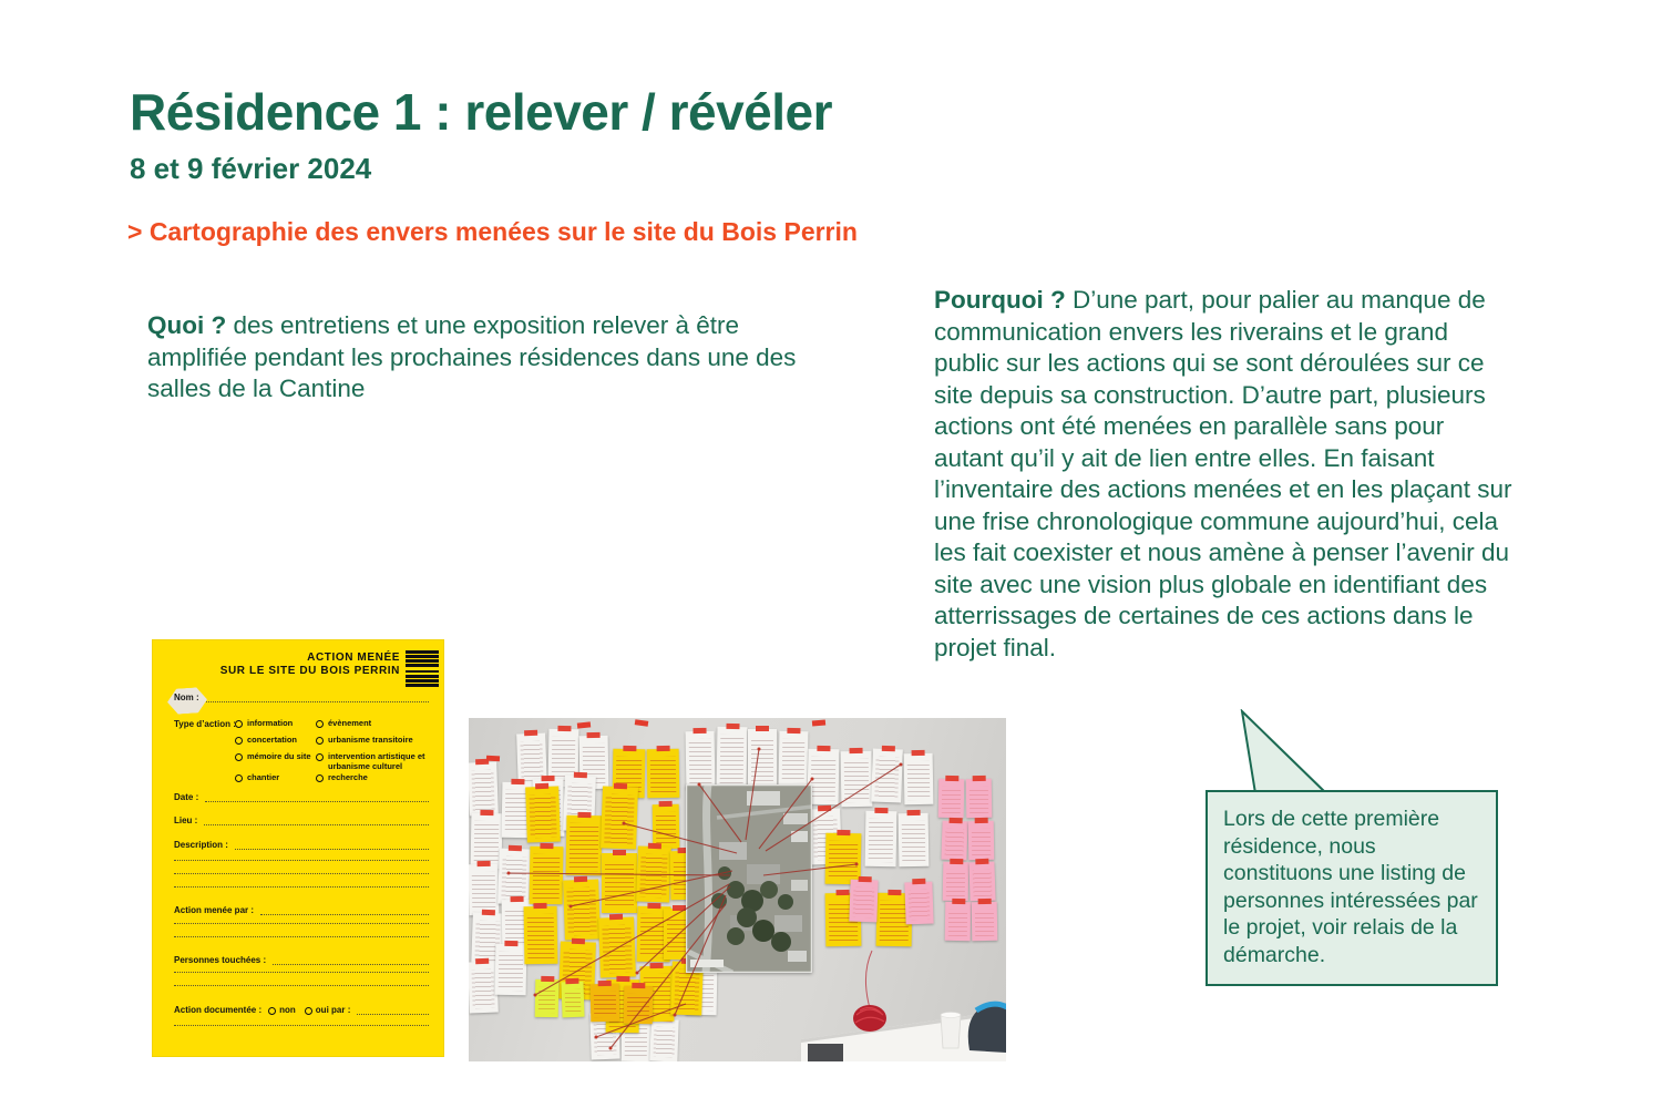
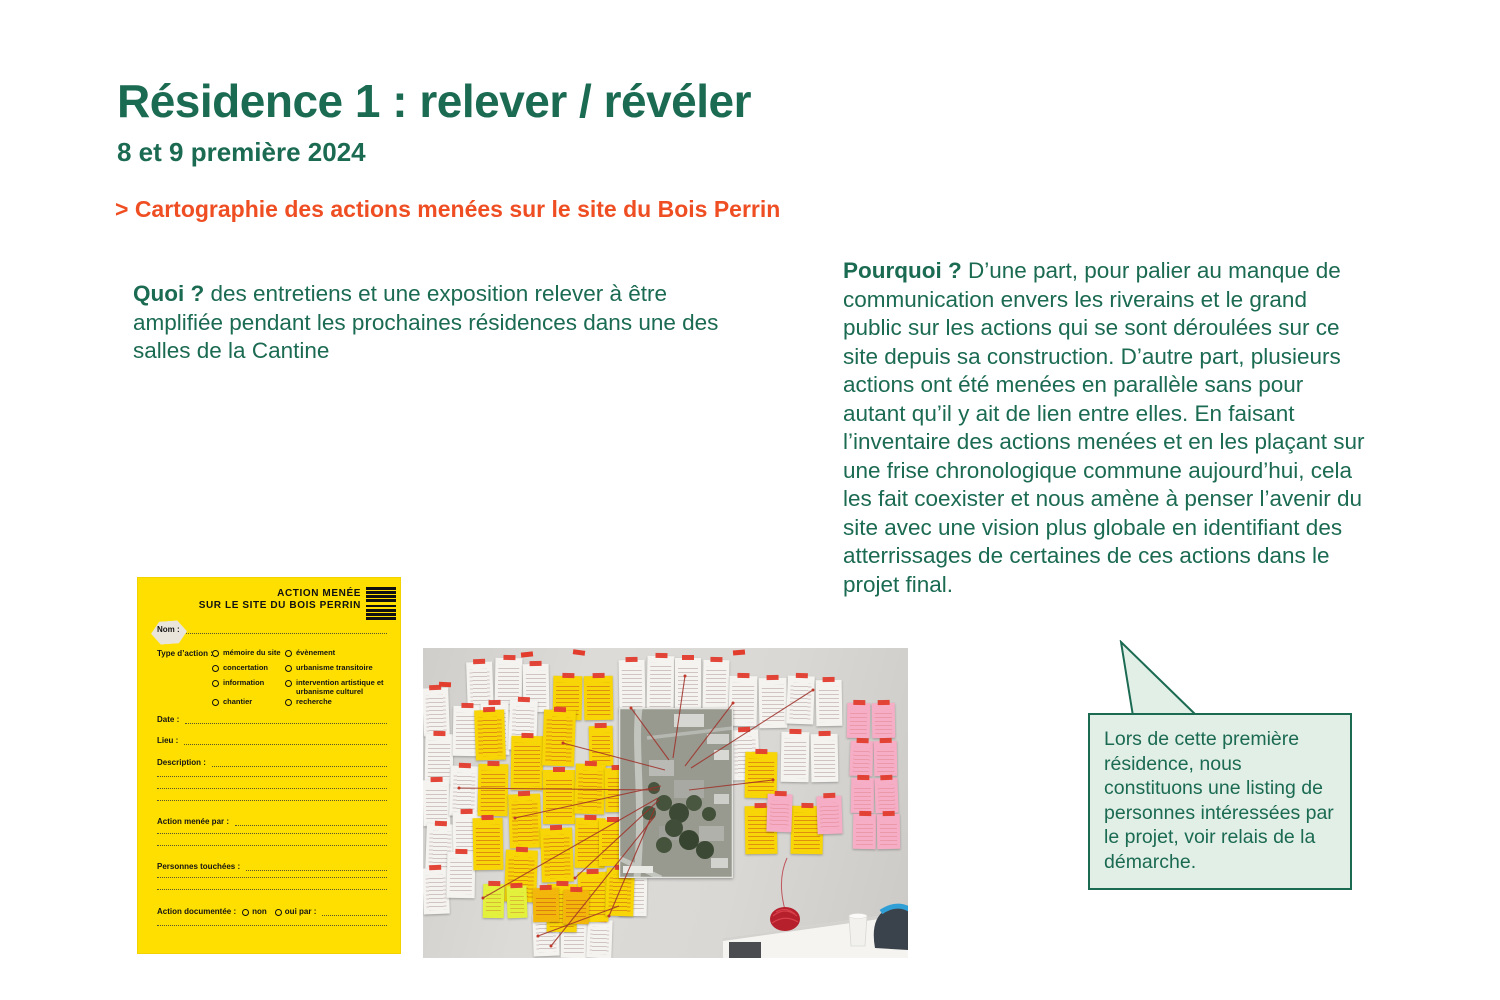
  Résidence 1 : relever / révéler
- 8 et 9 février 2024
+ 8 et 9 première 2024
- > Cartographie des envers menées sur le site du Bois Perrin
+ > Cartographie des actions menées sur le site du Bois Perrin
  Quoi ? des entretiens et une exposition relever à être amplifiée pendant les prochaines résidences dans une des salles de la Cantine
  Pourquoi ? D’une part, pour palier au manque de communication envers les riverains et le grand public sur les actions qui se sont déroulées sur ce site depuis sa construction. D’autre part, plusieurs actions ont été menées en parallèle sans pour autant qu’il y ait de lien entre elles. En faisant l’inventaire des actions menées et en les plaçant sur une frise chronologique commune aujourd’hui, cela les fait coexister et nous amène à penser l’avenir du site avec une vision plus globale en identifiant des atterrissages de certaines de ces actions dans le projet final.
  ACTION MENÉE
  SUR LE SITE DU BOIS PERRIN
  Nom :
  Type d’action :
- information
+ mémoire du site
  évènement
  concertation
  urbanisme transitoire
- mémoire du site
+ information
  intervention artistique et urbanisme culturel
  chantier
  recherche
  Date :
  Lieu :
  Description :
  Action menée par :
  Personnes touchées :
  Action documentée :
  non
  oui par :
  Lors de cette première résidence, nous constituons une listing de personnes intéressées par le projet, voir relais de la démarche.
